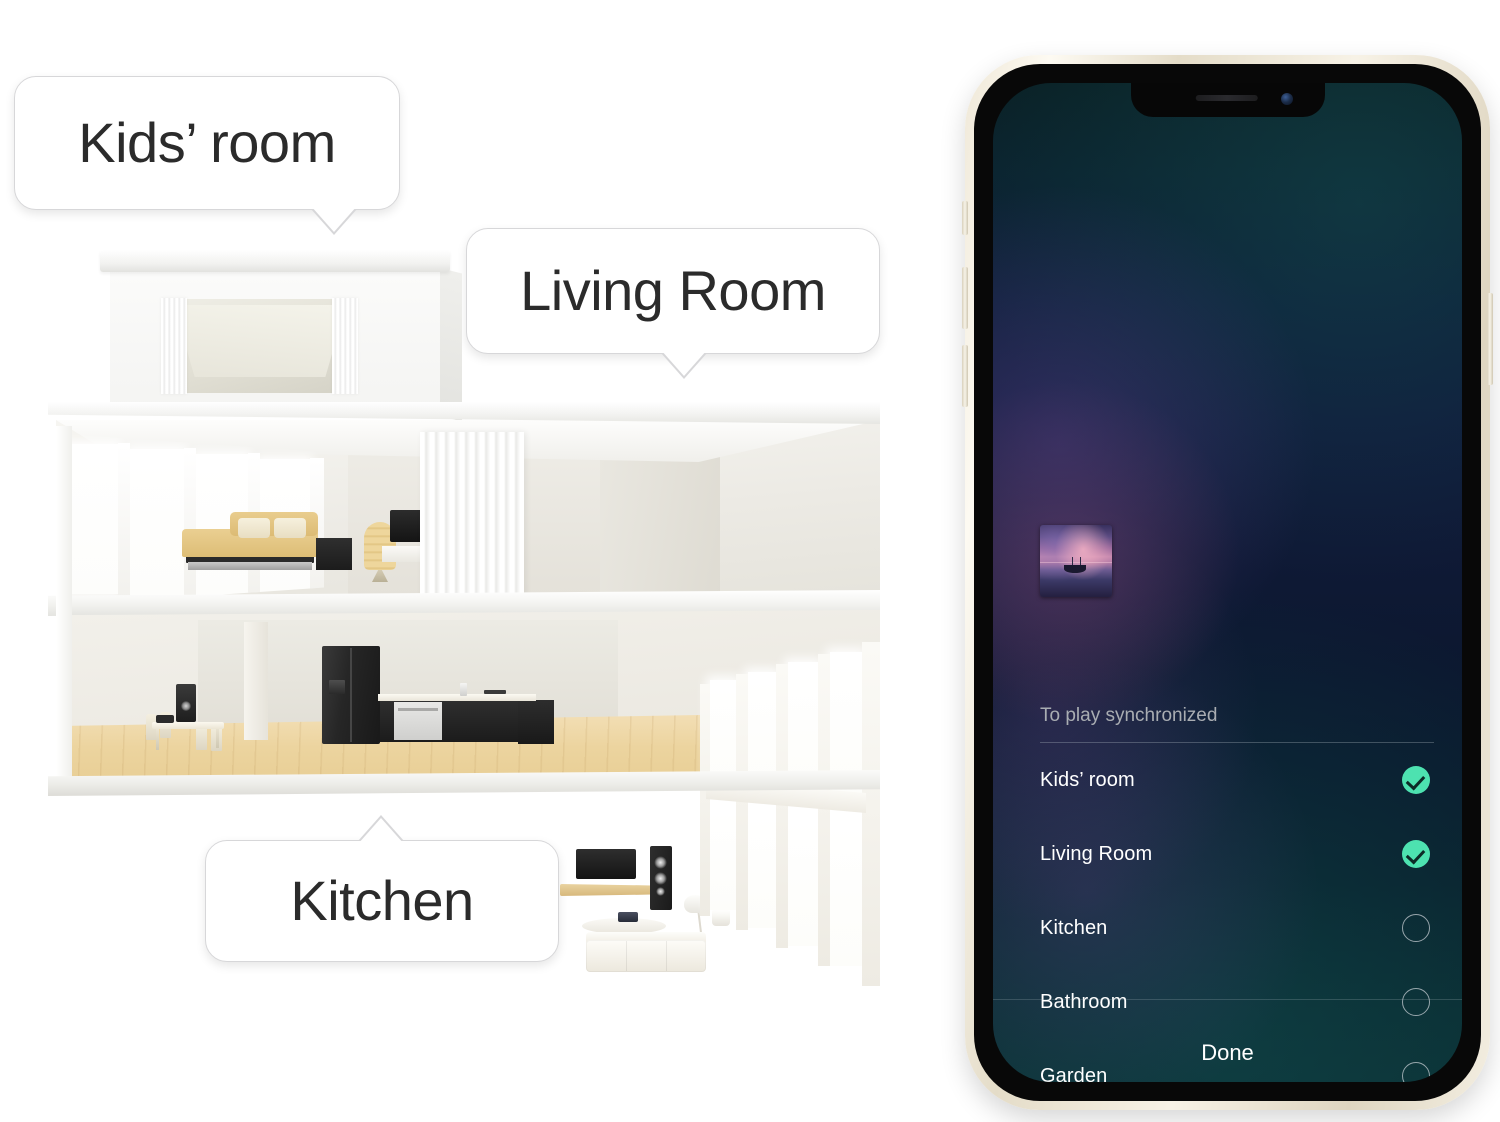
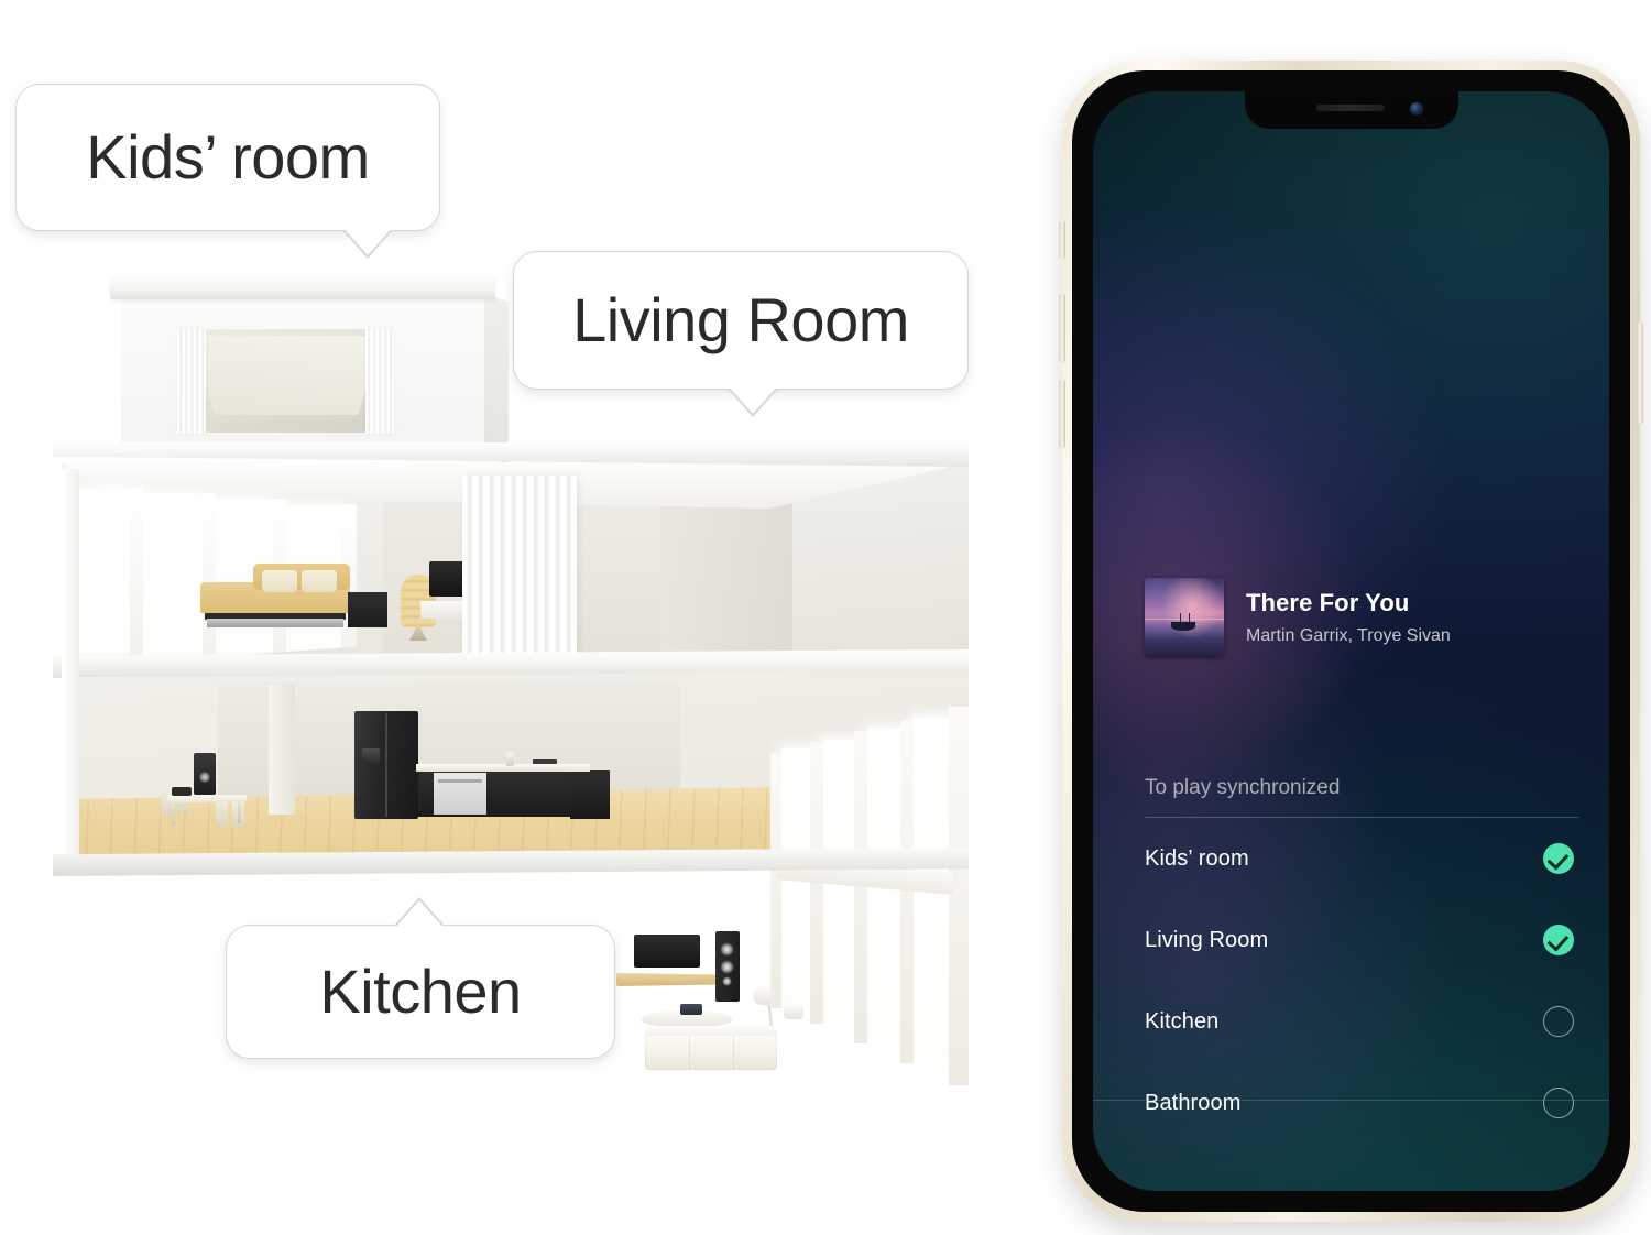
  Kids’ room
  Living Room
  Kitchen
+ There For You
+ Martin Garrix, Troye Sivan
  To play synchronized
  Kids’ room
  Living Room
  Kitchen
  Bathroom
- Garden
- Done
